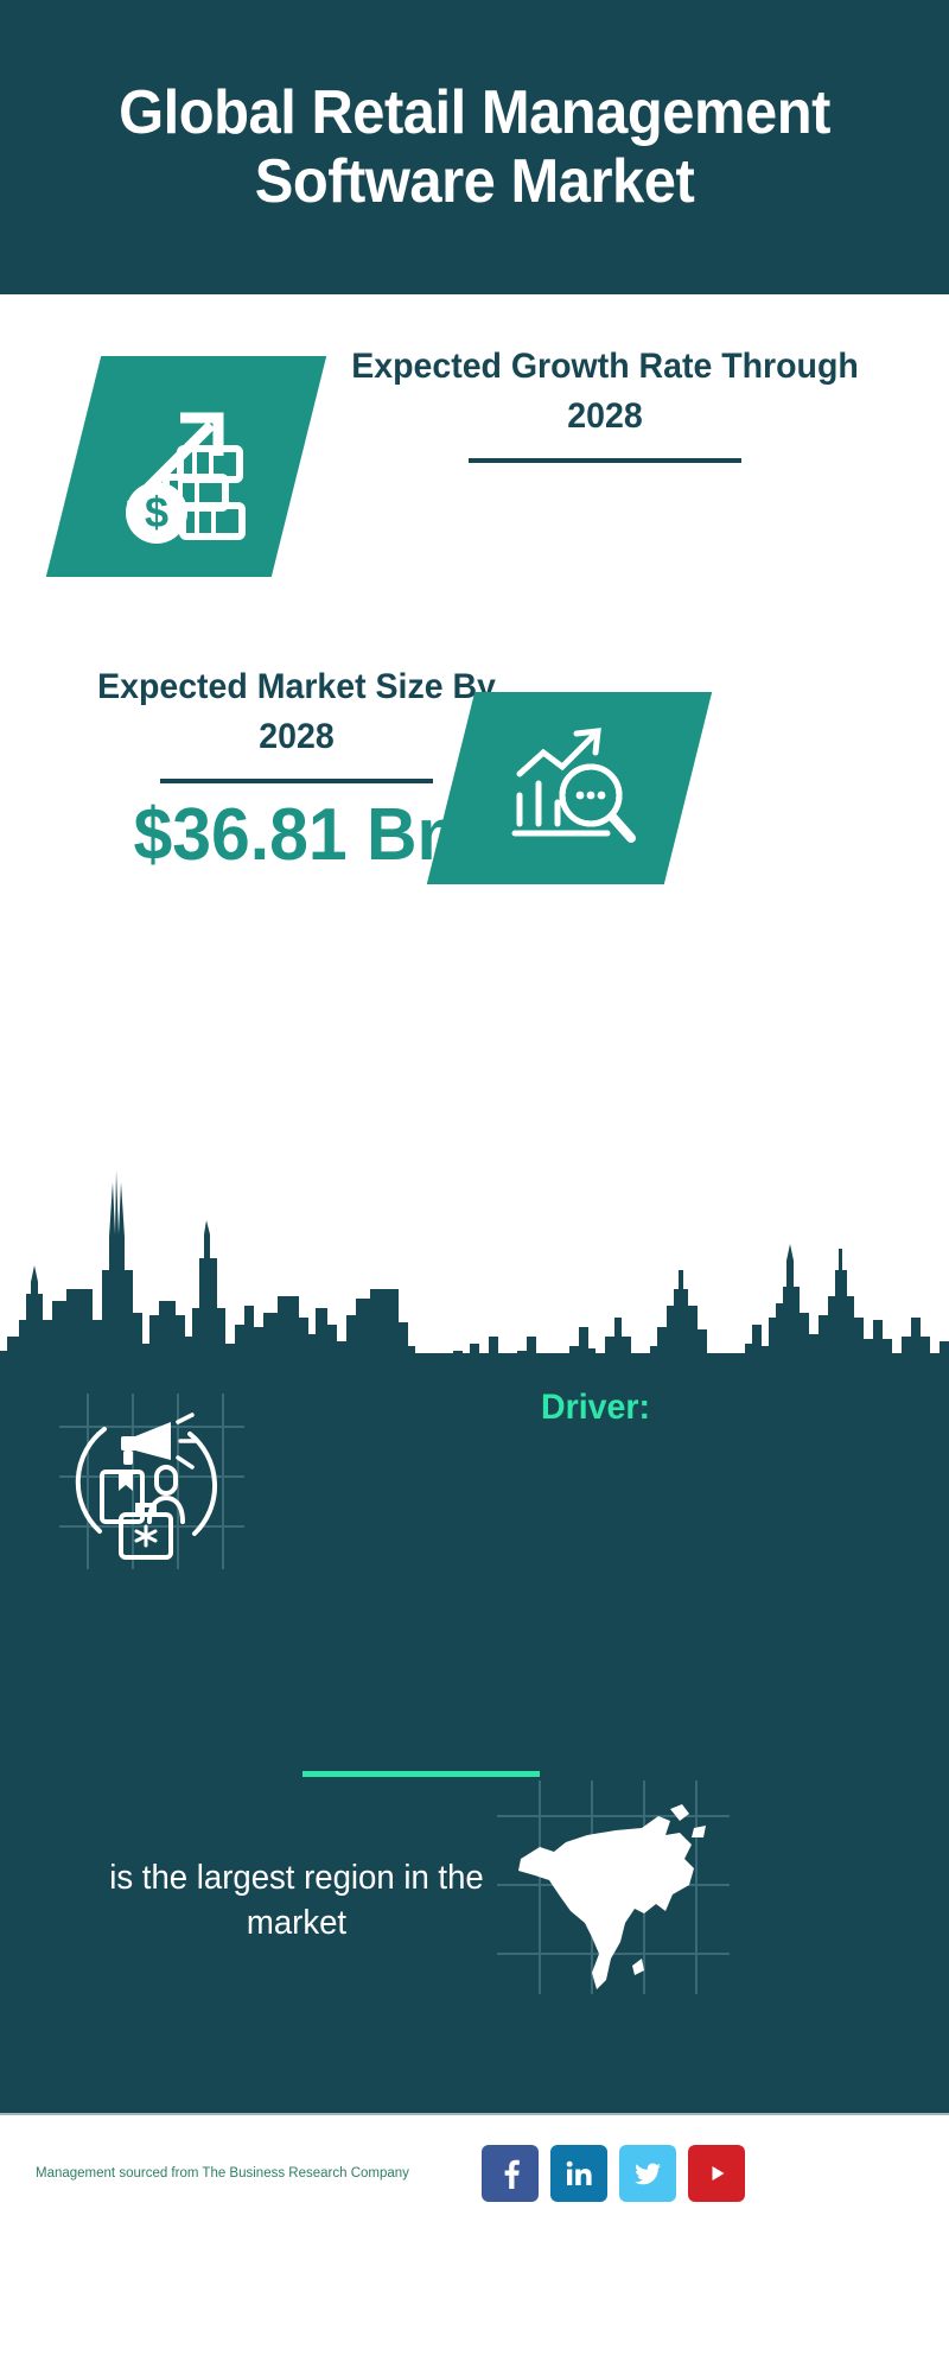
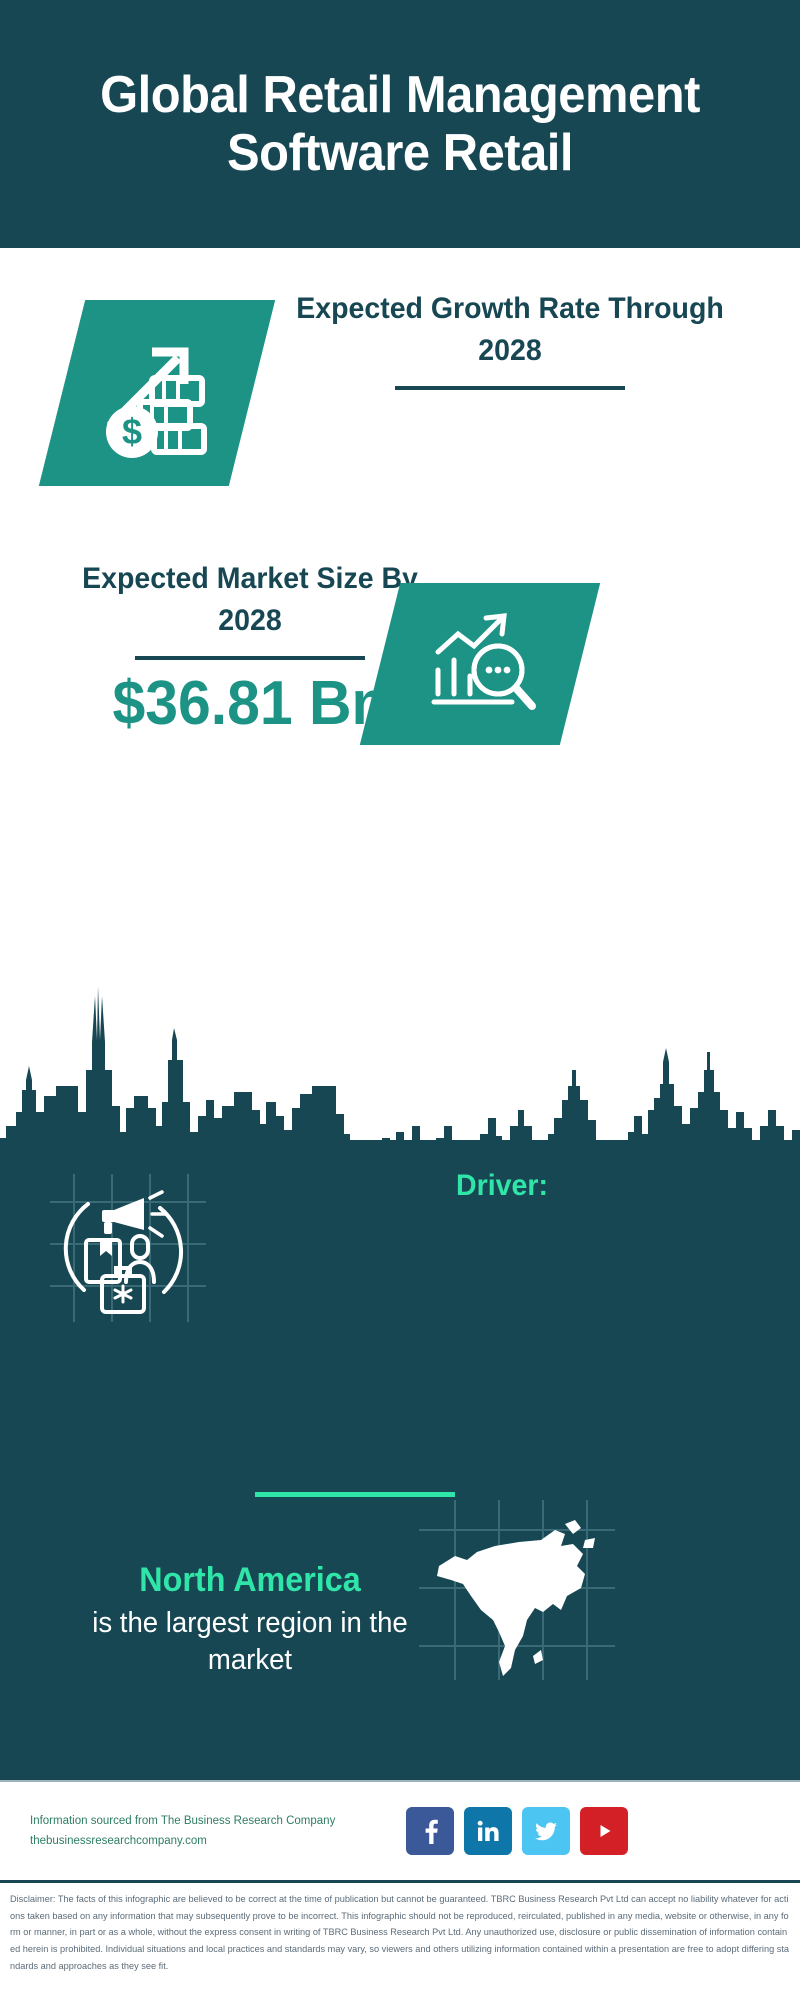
- Global Retail Management Software Market
+ Global Retail Management Software Retail
  Expected Growth Rate Through 2028
  Expected Market Size By 2028
  $36.81 B
  Driver:
+ North America
  is the largest region in the market
- Management sourced from The Business Research Company
+ Information sourced from The Business Research Company
+ thebusinessresearchcompany.com
+ Disclaimer: The facts of this infographic are believed to be correct at the time of publication but cannot be guaranteed. TBRC Business Research Pvt Ltd can accept no liability whatever for actions taken based on any information that may subsequently prove to be incorrect. This infographic should not be reproduced, reirculated, published in any media, website or otherwise, in any form or manner, in part or as a whole, without the express consent in writing of TBRC Business Research Pvt Ltd. Any unauthorized use, disclosure or public dissemination of information contained herein is prohibited. Individual situations and local practices and standards may vary, so viewers and others utilizing information contained within a presentation are free to adopt differing standards and approaches as they see fit.
